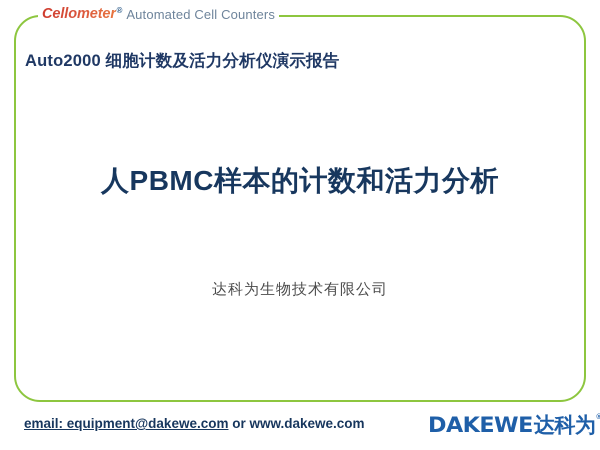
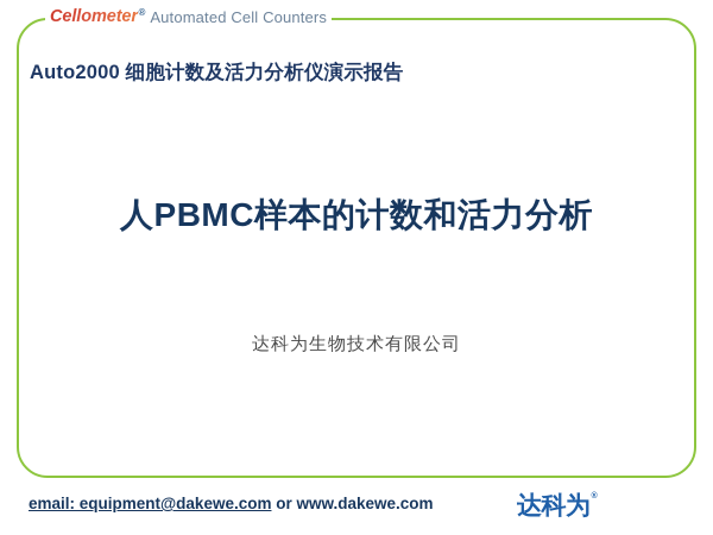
  Cellometer
  ®
  Automated Cell Counters
  Auto2000 细胞计数及活力分析仪演示报告
  人PBMC样本的计数和活力分析
  达科为生物技术有限公司
  email: equipment@dakewe.com or www.dakewe.com
- DAKEWE
  达科为
